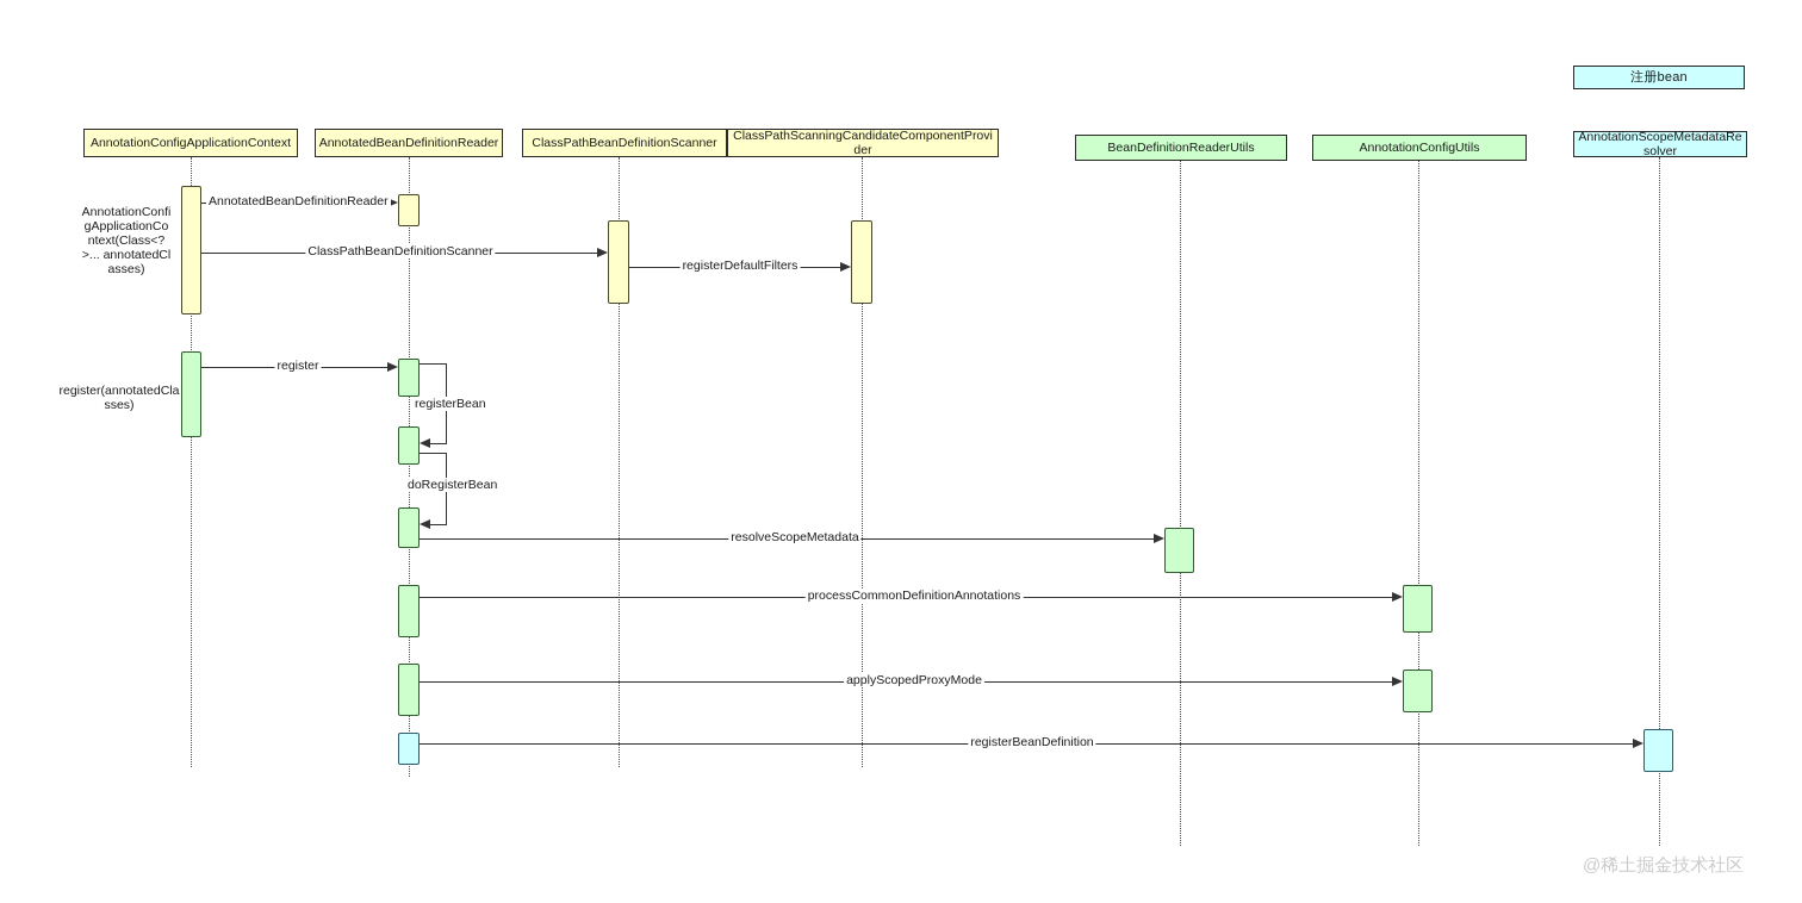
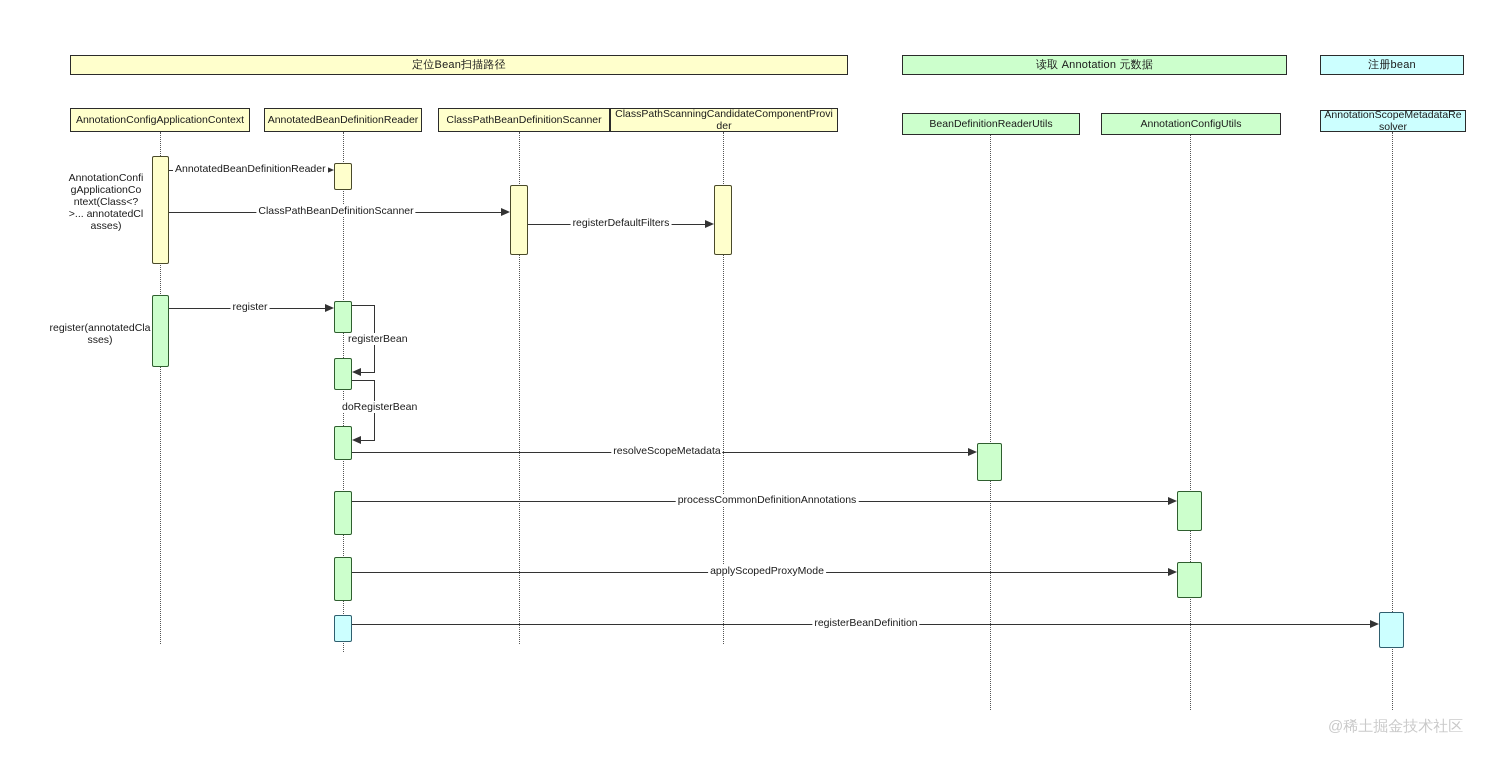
+ 定位Bean扫描路径
+ 读取 Annotation 元数据
  注册bean
  AnnotationConfigApplicationContext
  AnnotatedBeanDefinitionReader
  ClassPathBeanDefinitionScanner
  ClassPathScanningCandidateComponentProvider
  BeanDefinitionReaderUtils
  AnnotationConfigUtils
  AnnotationScopeMetadataResolver
  AnnotationConfigApplicationContext(Class<?>... annotatedClasses)
  register(annotatedClasses)
  AnnotatedBeanDefinitionReader
  ClassPathBeanDefinitionScanner
  registerDefaultFilters
  register
  registerBean
  doRegisterBean
  resolveScopeMetadata
  processCommonDefinitionAnnotations
  applyScopedProxyMode
  registerBeanDefinition
  @稀土掘金技术社区
